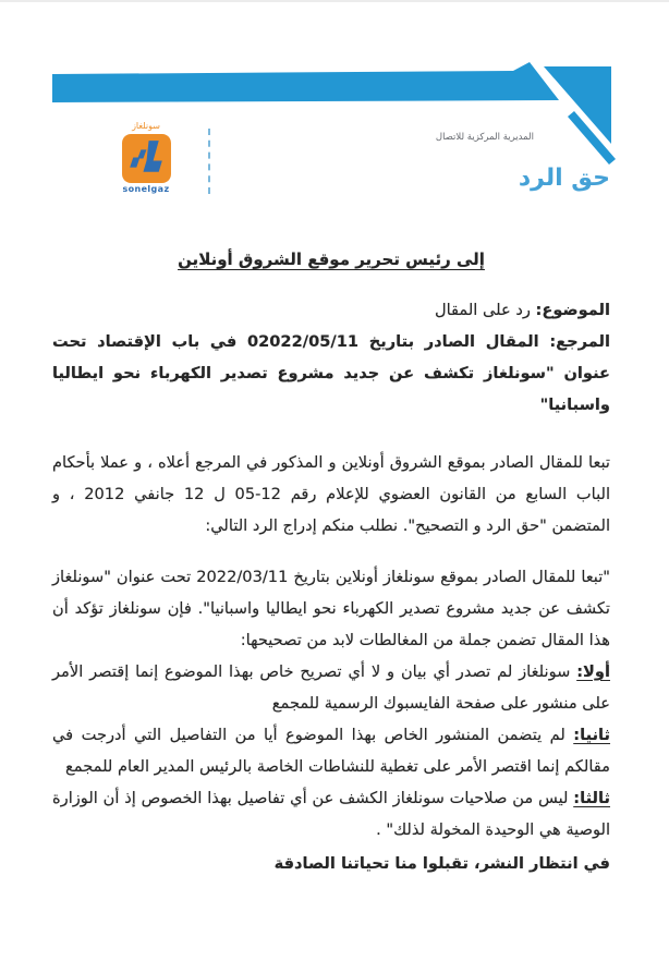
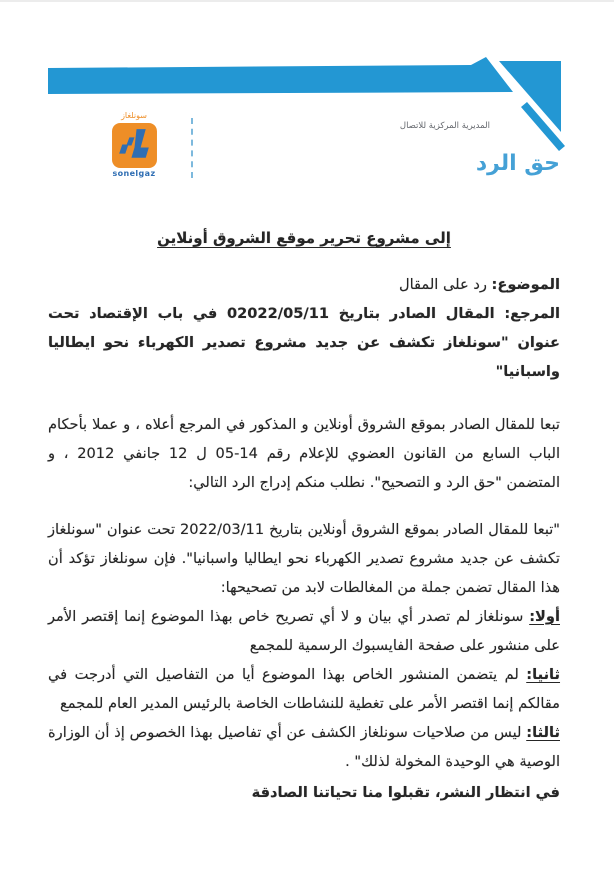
  سونلغاز
  sonelgaz
  المديرية المركزية للاتصال
  حق الرد
- إلى رئيس تحرير موقع الشروق أونلاين
+ إلى مشروع تحرير موقع الشروق أونلاين
  الموضوع: رد على المقال
  المرجع: المقال الصادر بتاريخ 02022/05/11 في باب الإقتصاد تحت عنوان "سونلغاز تكشف عن جديد مشروع تصدير الكهرباء نحو ايطاليا واسبانيا"
- تبعا للمقال الصادر بموقع الشروق أونلاين و المذكور في المرجع أعلاه ، و عملا بأحكام الباب السابع من القانون العضوي للإعلام رقم 12-05 ل 12 جانفي 2012 ، و المتضمن "حق الرد و التصحيح". نطلب منكم إدراج الرد التالي:
+ تبعا للمقال الصادر بموقع الشروق أونلاين و المذكور في المرجع أعلاه ، و عملا بأحكام الباب السابع من القانون العضوي للإعلام رقم 14-05 ل 12 جانفي 2012 ، و المتضمن "حق الرد و التصحيح". نطلب منكم إدراج الرد التالي:
- "تبعا للمقال الصادر بموقع سونلغاز أونلاين بتاريخ 2022/03/11 تحت عنوان "سونلغاز تكشف عن جديد مشروع تصدير الكهرباء نحو ايطاليا واسبانيا". فإن سونلغاز تؤكد أن هذا المقال تضمن جملة من المغالطات لابد من تصحيحها:
+ "تبعا للمقال الصادر بموقع الشروق أونلاين بتاريخ 2022/03/11 تحت عنوان "سونلغاز تكشف عن جديد مشروع تصدير الكهرباء نحو ايطاليا واسبانيا". فإن سونلغاز تؤكد أن هذا المقال تضمن جملة من المغالطات لابد من تصحيحها:
  أولا: سونلغاز لم تصدر أي بيان و لا أي تصريح خاص بهذا الموضوع إنما إقتصر الأمر على منشور على صفحة الفايسبوك الرسمية للمجمع
  ثانيا: لم يتضمن المنشور الخاص بهذا الموضوع أيا من التفاصيل التي أدرجت في مقالكم إنما اقتصر الأمر على تغطية للنشاطات الخاصة بالرئيس المدير العام للمجمع
  ثالثا: ليس من صلاحيات سونلغاز الكشف عن أي تفاصيل بهذا الخصوص إذ أن الوزارة الوصية هي الوحيدة المخولة لذلك" .
  في انتظار النشر، تقبلوا منا تحياتنا الصادقة
